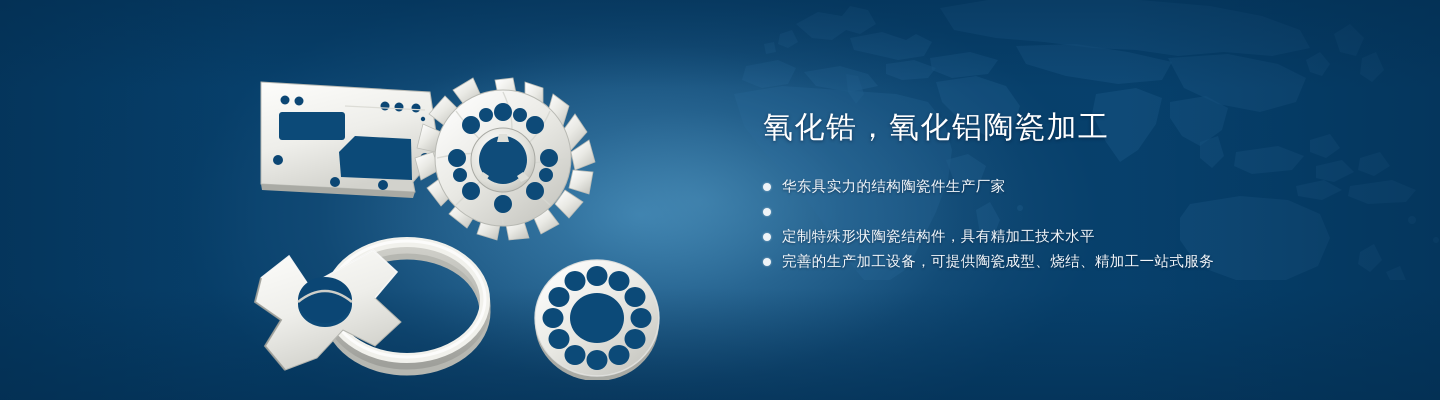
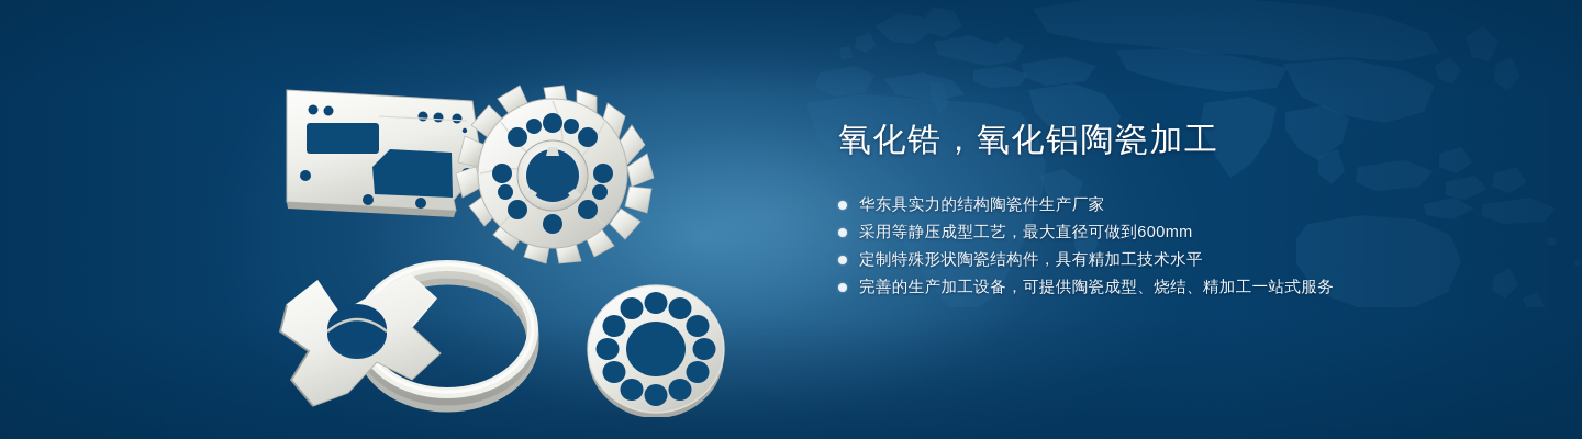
  氧化锆，氧化铝陶瓷加工
  华东具实力的结构陶瓷件生产厂家
+ 采用等静压成型工艺，最大直径可做到600mm
  定制特殊形状陶瓷结构件，具有精加工技术水平
  完善的生产加工设备，可提供陶瓷成型、烧结、精加工一站式服务
